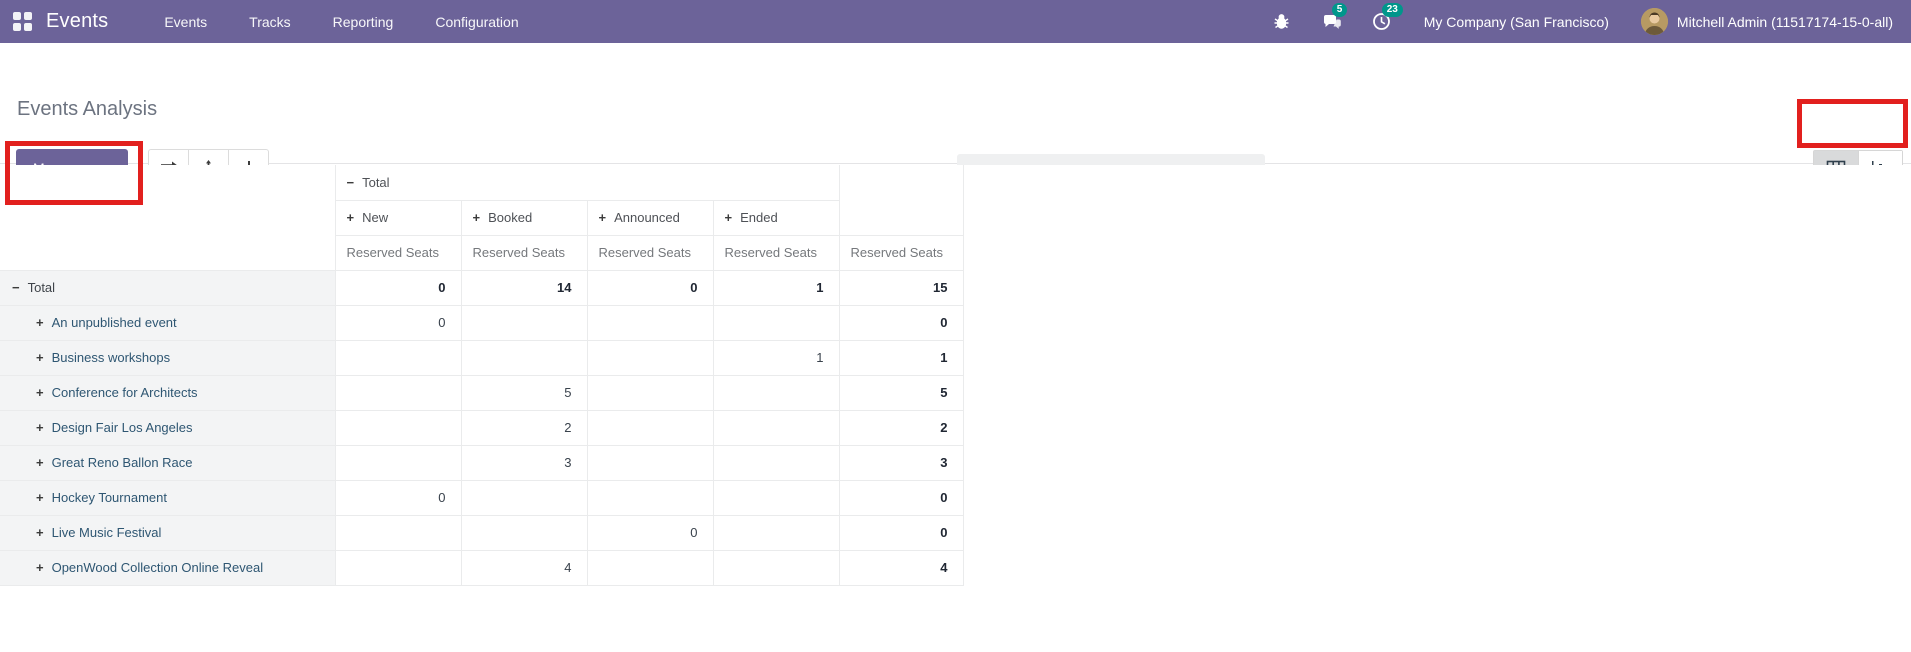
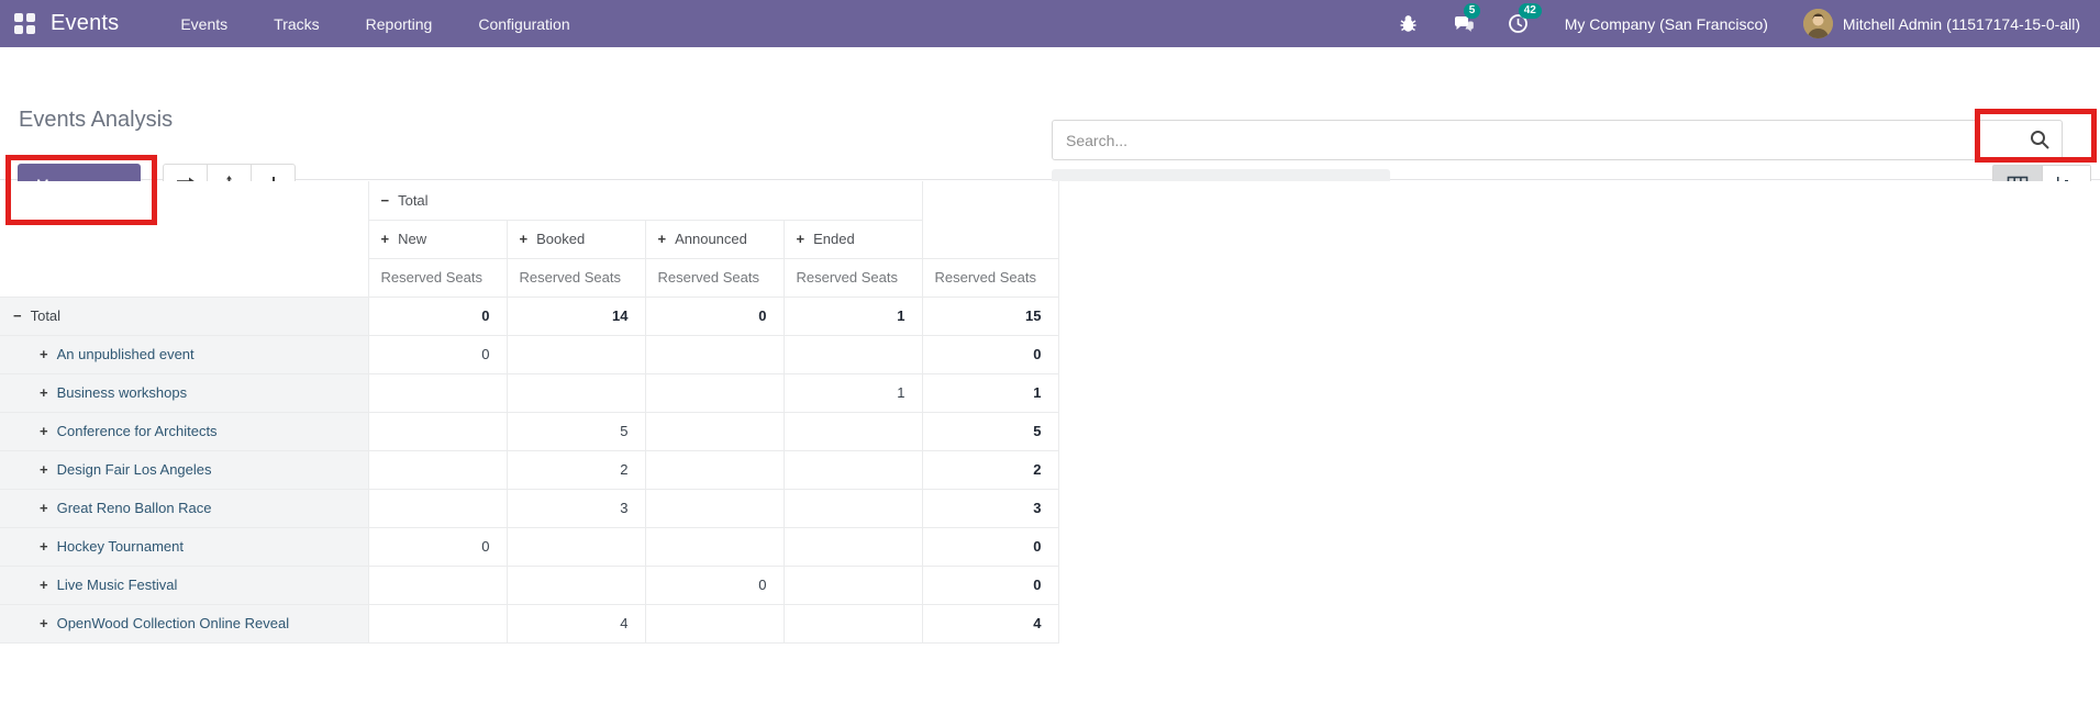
  Events
  Events
  Tracks
  Reporting
  Configuration
  5
- 23
+ 42
  My Company (San Francisco)
  Mitchell Admin (11517174-15-0-all)
  Events Analysis
+ Search...
  	− Total
  + New	+ Booked	+ Announced	+ Ended
  Reserved Seats	Reserved Seats	Reserved Seats	Reserved Seats	Reserved Seats
  − Total	0	14	0	1	15
  + An unpublished event	0				0
  + Business workshops				1	1
  + Conference for Architects		5			5
  + Design Fair Los Angeles		2			2
  + Great Reno Ballon Race		3			3
  + Hockey Tournament	0				0
  + Live Music Festival			0		0
  + OpenWood Collection Online Reveal		4			4
